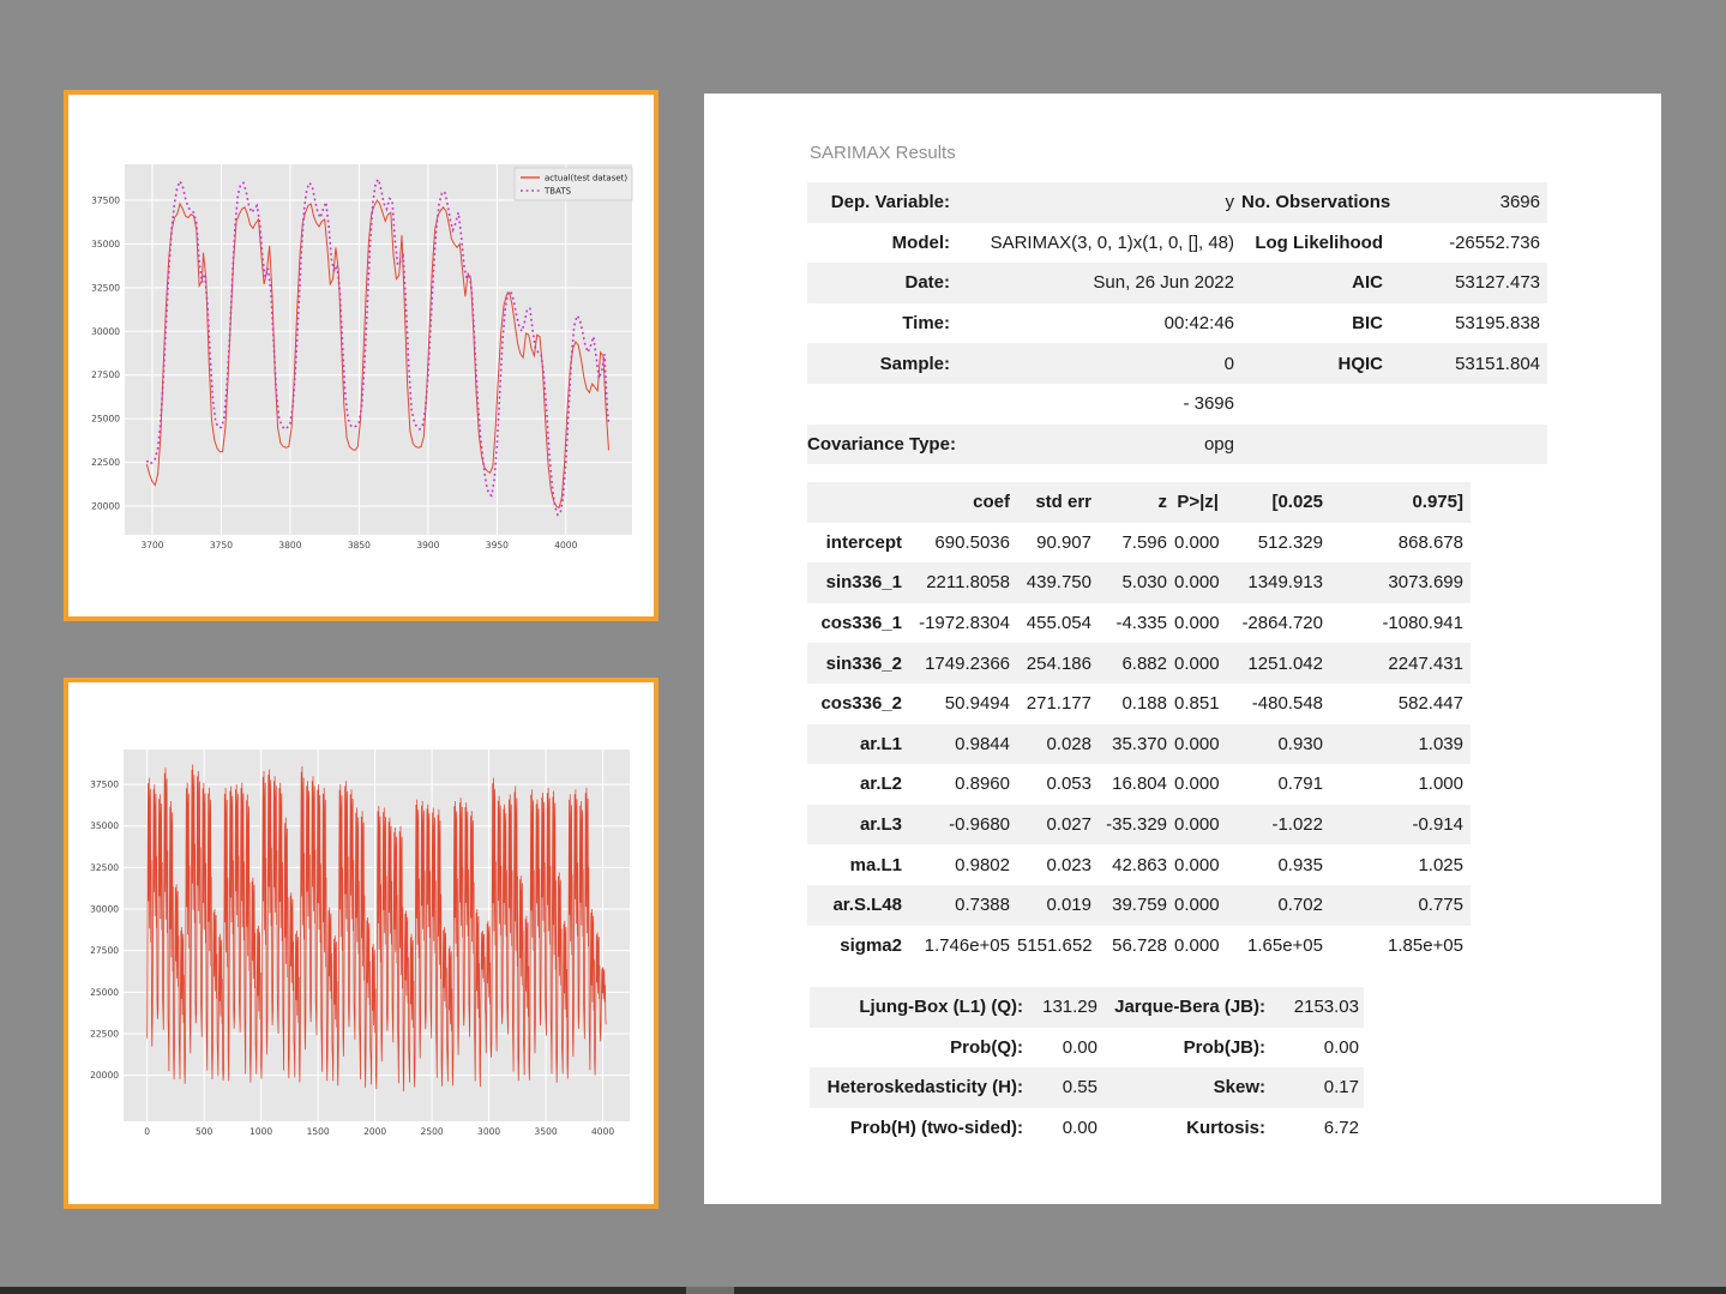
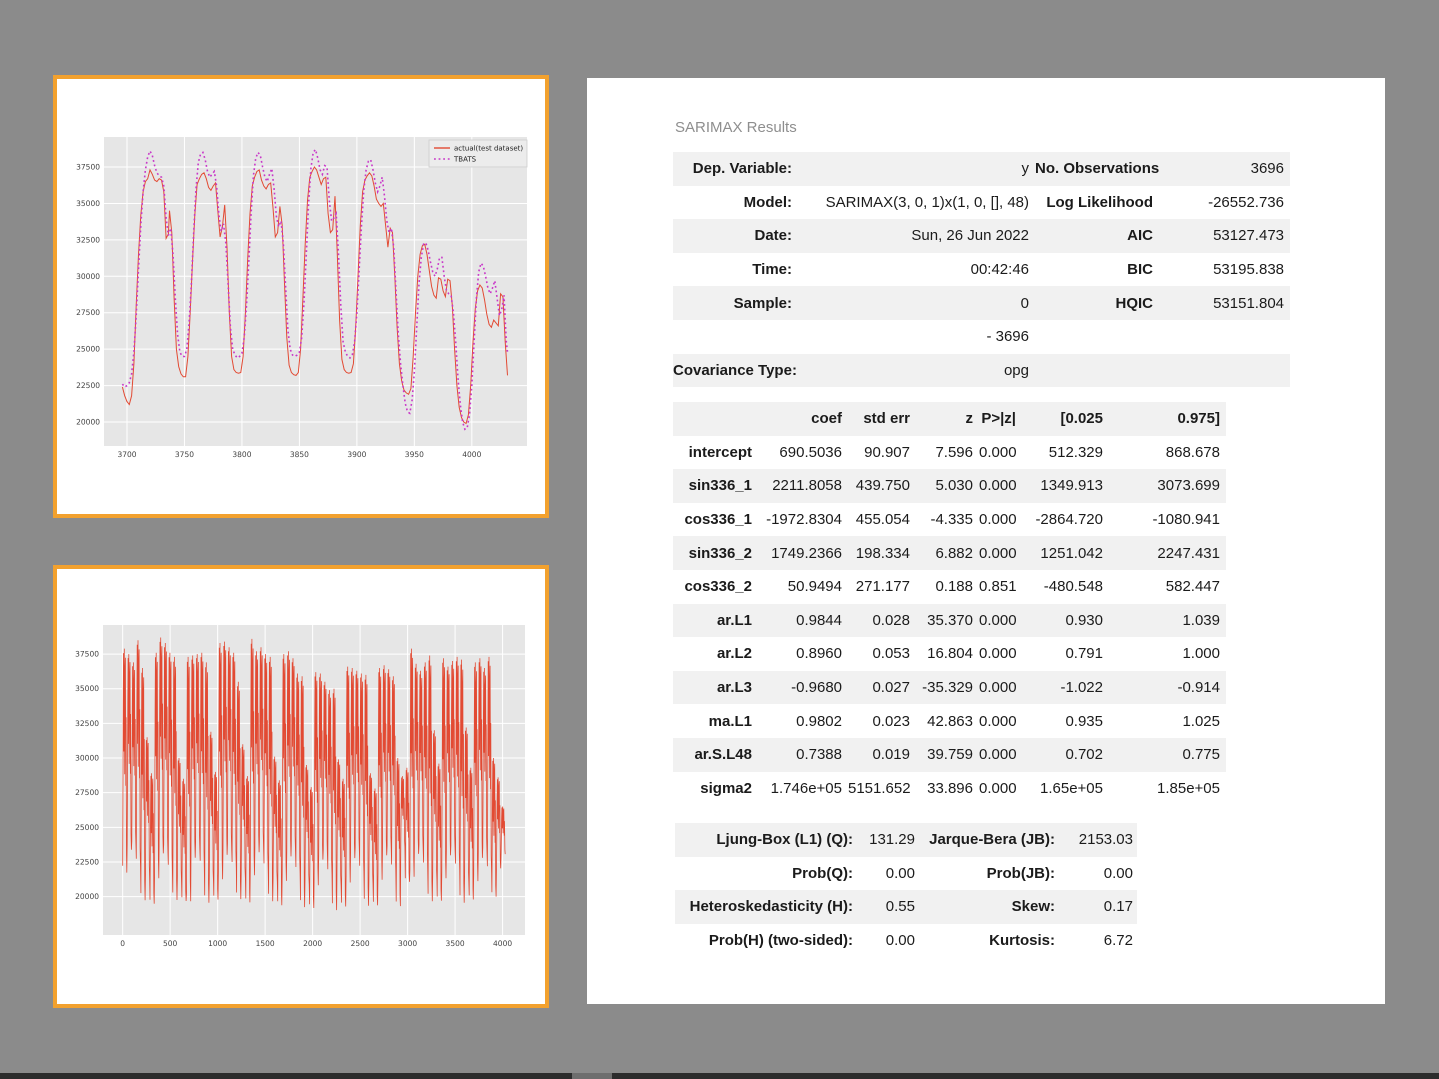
  20000
  22500
  25000
  27500
  30000
  32500
  35000
  37500
  3700
  3750
  3800
  3850
  3900
  3950
  4000
  actual(test dataset)
  TBATS
  20000
  22500
  25000
  27500
  30000
  32500
  35000
  37500
  0
  500
  1000
  1500
  2000
  2500
  3000
  3500
  4000
  SARIMAX Results
  Dep. Variable:	y	No. Observations	3696
  Model:	SARIMAX(3, 0, 1)x(1, 0, [], 48)	Log Likelihood	-26552.736
  Date:	Sun, 26 Jun 2022	AIC	53127.473
  Time:	00:42:46	BIC	53195.838
  Sample:	0	HQIC	53151.804
  	- 3696
  Covariance Type:	opg
  	coef	std err	z	P>|z|	[0.025	0.975]
  intercept	690.5036	90.907	7.596	0.000	512.329	868.678
  sin336_1	2211.8058	439.750	5.030	0.000	1349.913	3073.699
  cos336_1	-1972.8304	455.054	-4.335	0.000	-2864.720	-1080.941
- sin336_2	1749.2366	254.186	6.882	0.000	1251.042	2247.431
+ sin336_2	1749.2366	198.334	6.882	0.000	1251.042	2247.431
  cos336_2	50.9494	271.177	0.188	0.851	-480.548	582.447
  ar.L1	0.9844	0.028	35.370	0.000	0.930	1.039
  ar.L2	0.8960	0.053	16.804	0.000	0.791	1.000
  ar.L3	-0.9680	0.027	-35.329	0.000	-1.022	-0.914
  ma.L1	0.9802	0.023	42.863	0.000	0.935	1.025
  ar.S.L48	0.7388	0.019	39.759	0.000	0.702	0.775
- sigma2	1.746e+05	5151.652	56.728	0.000	1.65e+05	1.85e+05
+ sigma2	1.746e+05	5151.652	33.896	0.000	1.65e+05	1.85e+05
  Ljung-Box (L1) (Q):	131.29	Jarque-Bera (JB):	2153.03
  Prob(Q):	0.00	Prob(JB):	0.00
  Heteroskedasticity (H):	0.55	Skew:	0.17
  Prob(H) (two-sided):	0.00	Kurtosis:	6.72
